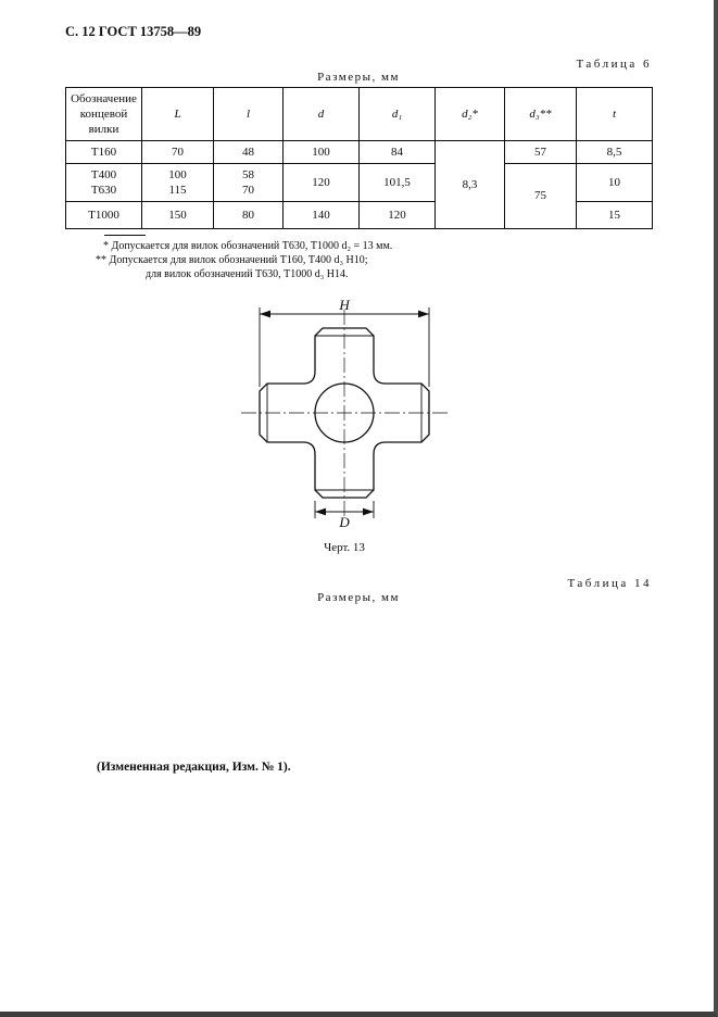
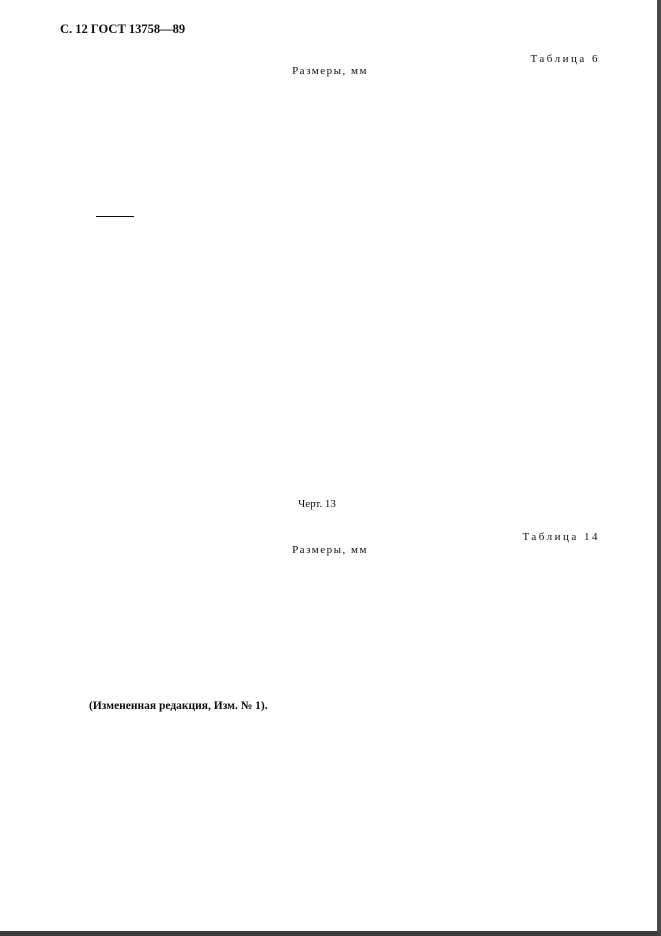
  С. 12 ГОСТ 13758—89
  Таблица 6
  Размеры, мм
- Обозначение концевой вилки	L	l	d	d₁	d₂*	d₃**	t
- Т160	70	48	100	84	8,3	57	8,5
- Т400 Т630	100 115	58 70	120	101,5	75	10
- Т1000	150	80	140	120	15
- * Допускается для вилок обозначений Т630, Т1000 d₂ = 13 мм.
- ** Допускается для вилок обозначений Т160, Т400 d₃ Н10;
- для вилок обозначений Т630, Т1000 d₃ Н14.
- H
- D
  Черт. 13
  Таблица 14
  Размеры, мм
  (Измененная редакция, Изм. № 1).
